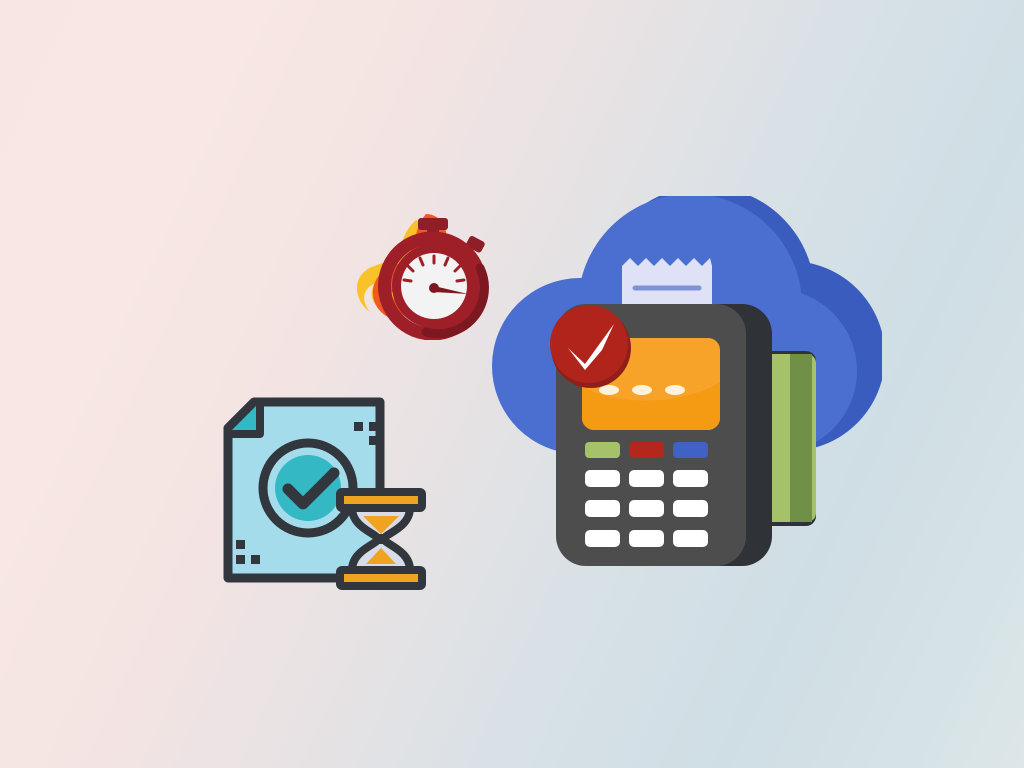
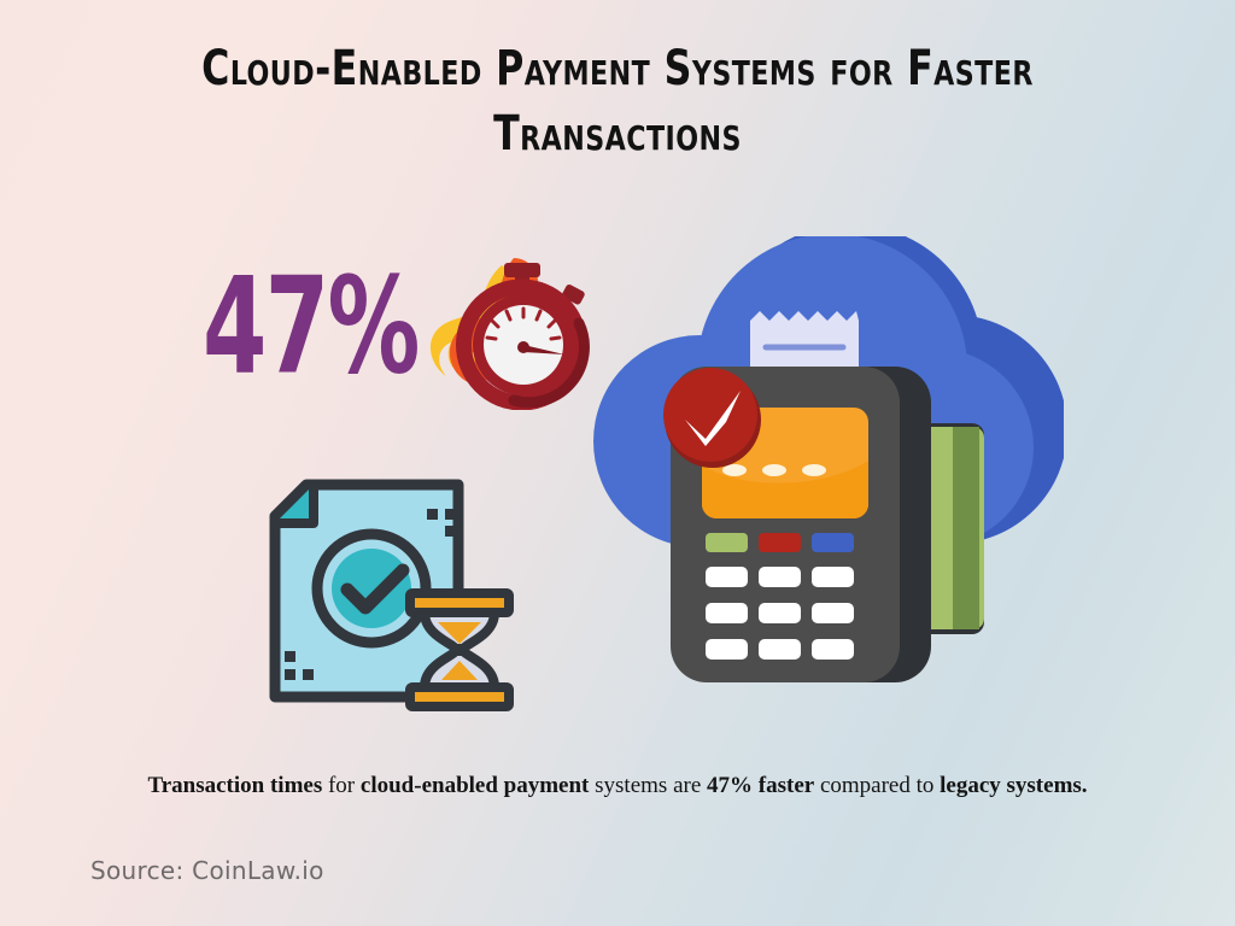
+ Cloud-Enabled Payment Systems for Faster Transactions
+ 47%
+ Transaction times for cloud-enabled payment systems are 47% faster compared to legacy systems.
+ Source: CoinLaw.io
